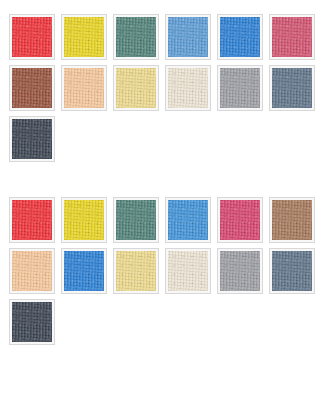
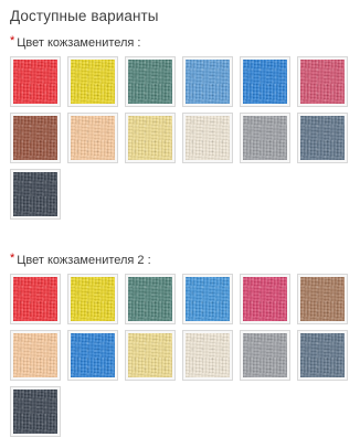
+ Доступные варианты
+ * Цвет кожзаменителя :
+ * Цвет кожзаменителя 2 :
